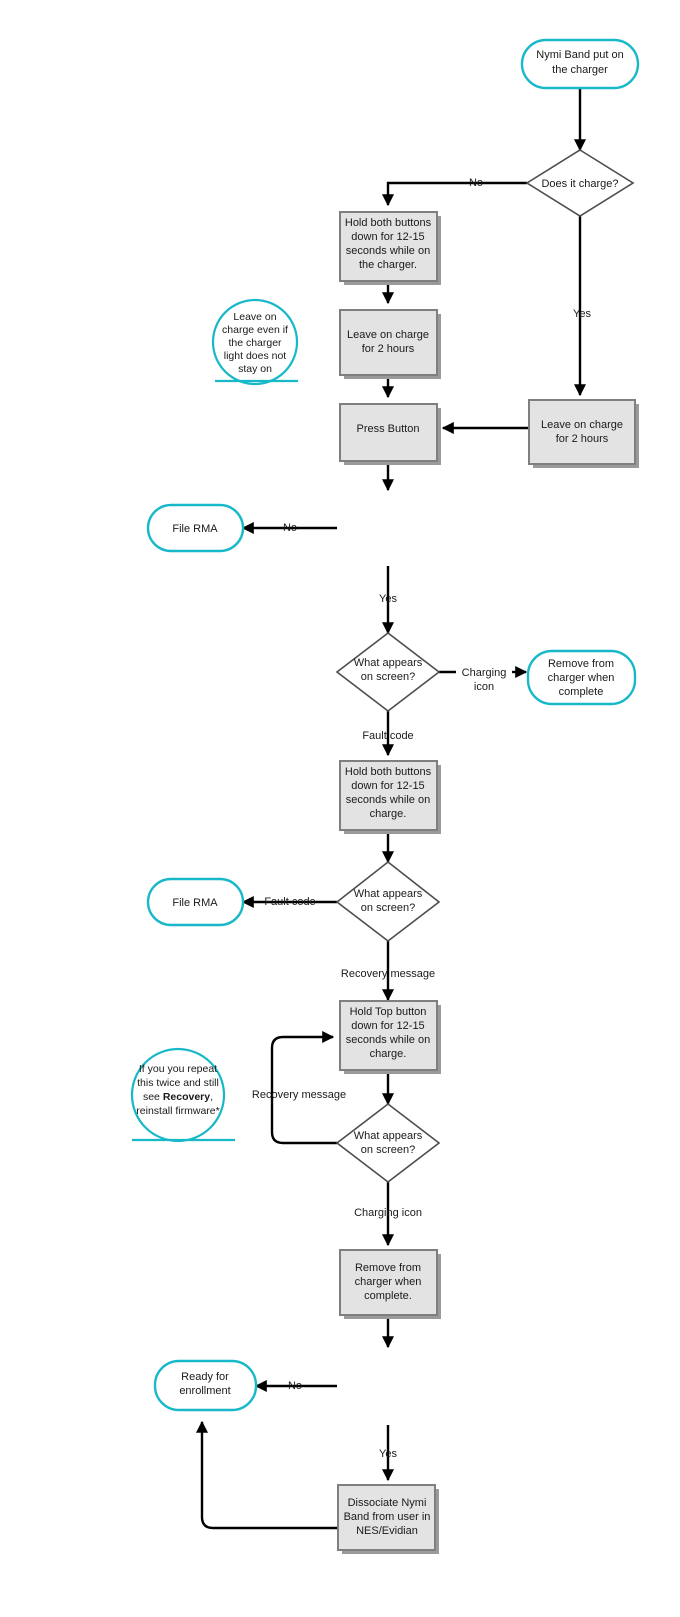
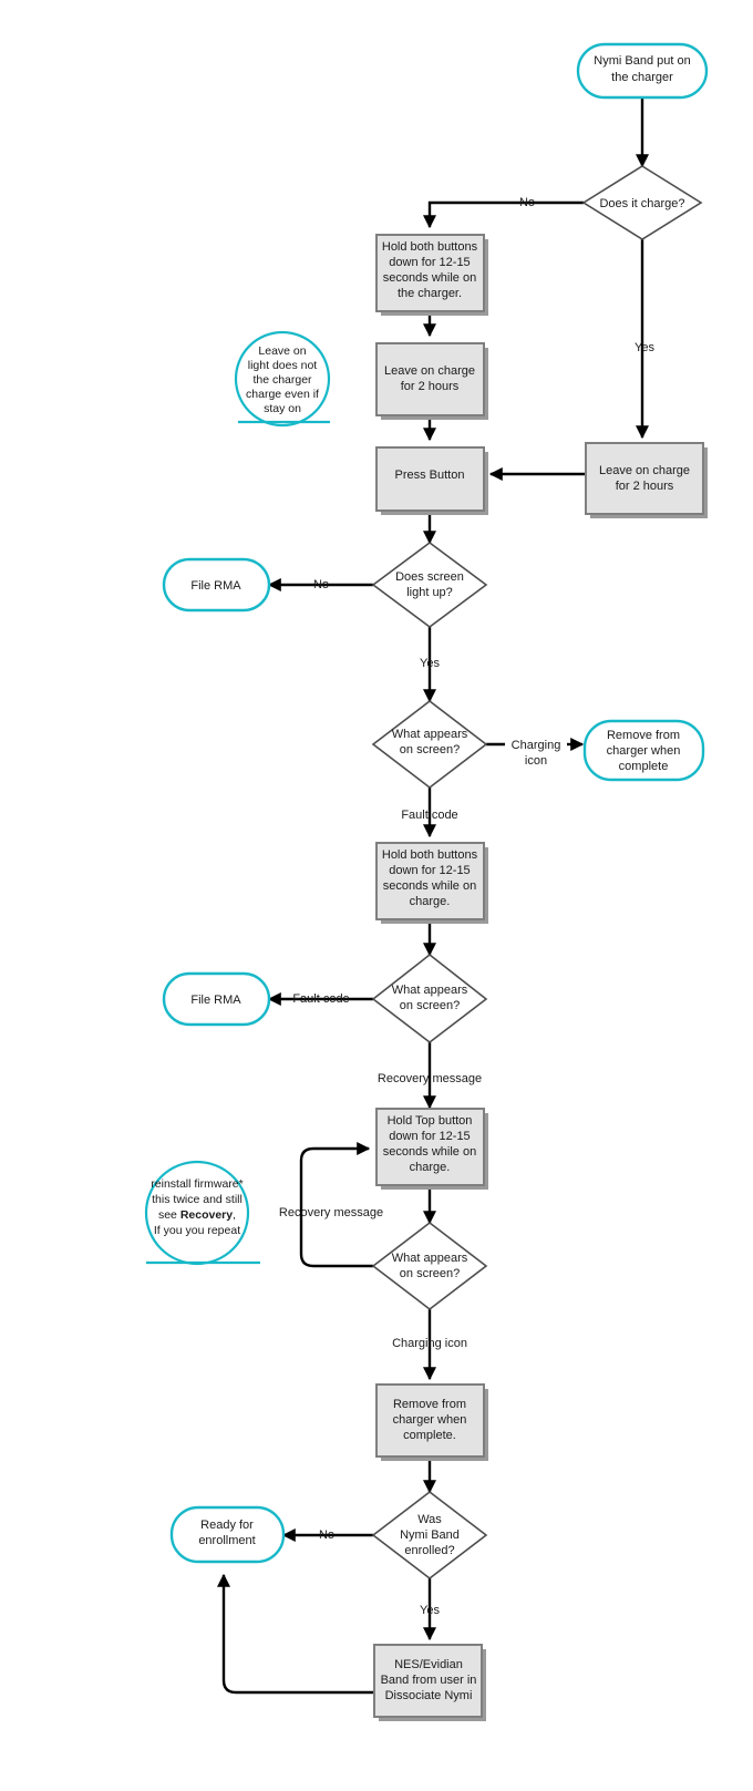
  Nymi Band put on
  the charger
  Does it charge?
  Hold both buttons
  down for 12-15
  seconds while on
  the charger.
  Leave on charge
  for 2 hours
  Leave on charge
  for 2 hours
  Press Button
+ Does screen
+ light up?
  File RMA
  What appears
  on screen?
  Remove from
  charger when
  complete
  Hold both buttons
  down for 12-15
  seconds while on
  charge.
  What appears
  on screen?
  File RMA
  Hold Top button
  down for 12-15
  seconds while on
  charge.
  What appears
  on screen?
  Remove from
  charger when
  complete.
+ Was
+ Nymi Band
+ enrolled?
  Ready for
  enrollment
- Dissociate Nymi
+ NES/Evidian
  Band from user in
- NES/Evidian
+ Dissociate Nymi
  Leave on
- charge even if
+ light does not
  the charger
- light does not
+ charge even if
  stay on
- If you you repeat
+ reinstall firmware*
  this twice and still
  see Recovery,
- reinstall firmware*
+ If you you repeat
  No
  Yes
  No
  Yes
  Charging
  icon
  Fault code
  Fault code
  Recovery message
  Recovery message
  Charging icon
  No
  Yes
